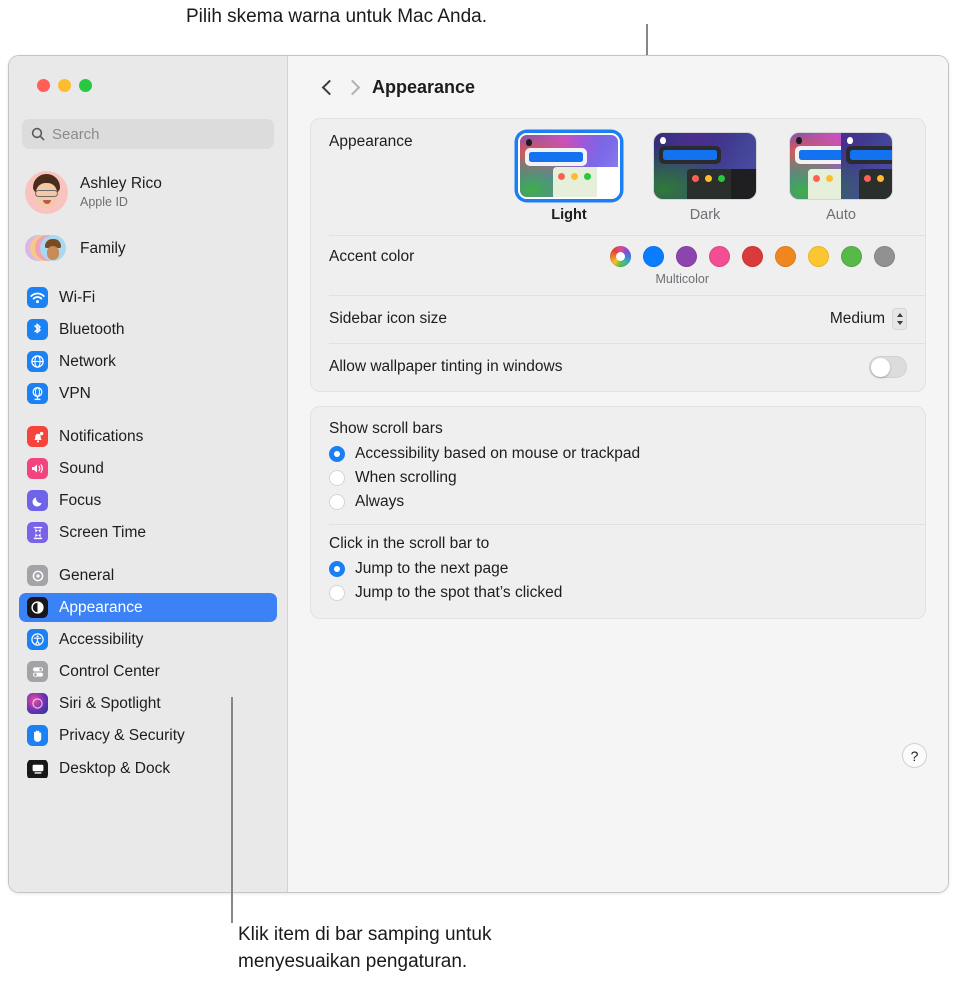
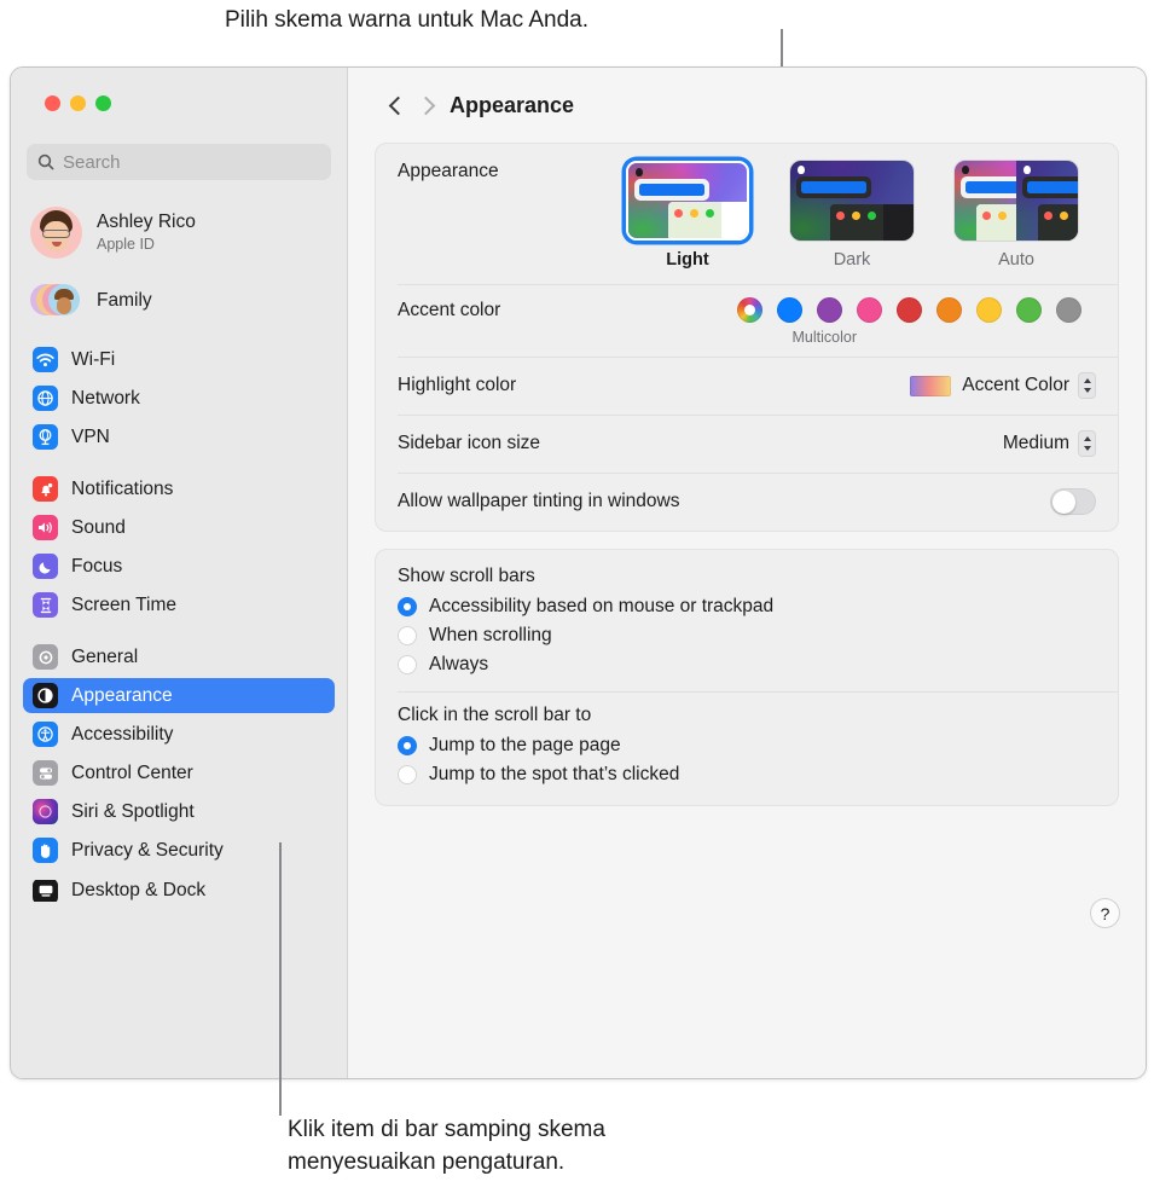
  Pilih skema warna untuk Mac Anda.
  Search
  Ashley Rico
  Apple ID
  Family
  Wi-Fi
- Bluetooth
  Network
  VPN
  Notifications
  Sound
  Focus
  Screen Time
  General
  Appearance
  Accessibility
  Control Center
  Siri & Spotlight
  Privacy & Security
  Desktop & Dock
  Appearance
  Appearance
  Light
  Dark
  Auto
  Accent color
  Multicolor
+ Highlight color
+ Accent Color
  Sidebar icon size
  Medium
  Allow wallpaper tinting in windows
  Show scroll bars
  Accessibility based on mouse or trackpad
  When scrolling
  Always
  Click in the scroll bar to
- Jump to the next page
+ Jump to the page page
  Jump to the spot that’s clicked
  ?
- Klik item di bar samping untuk
+ Klik item di bar samping skema
  menyesuaikan pengaturan.
